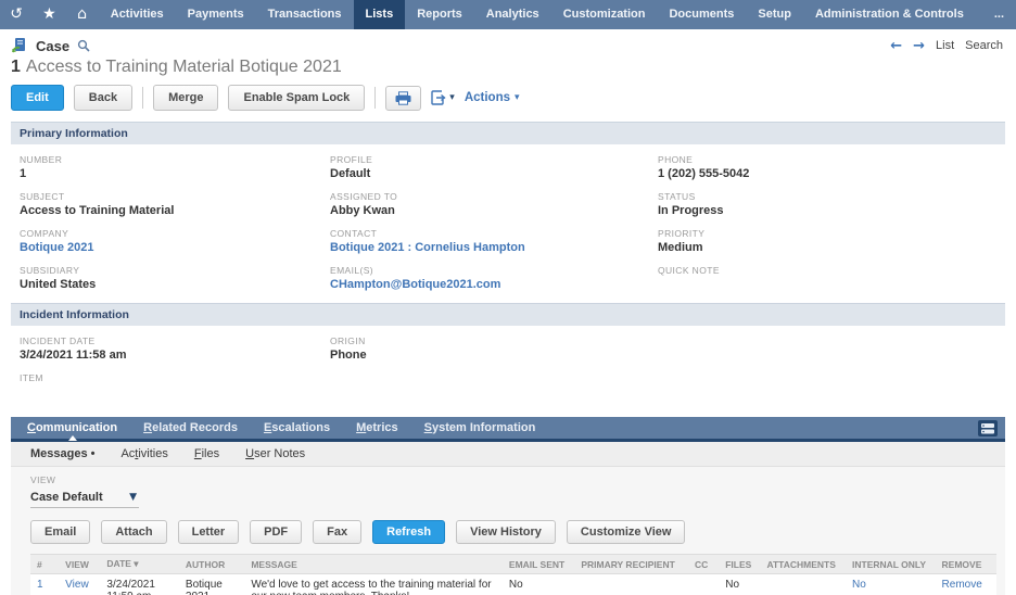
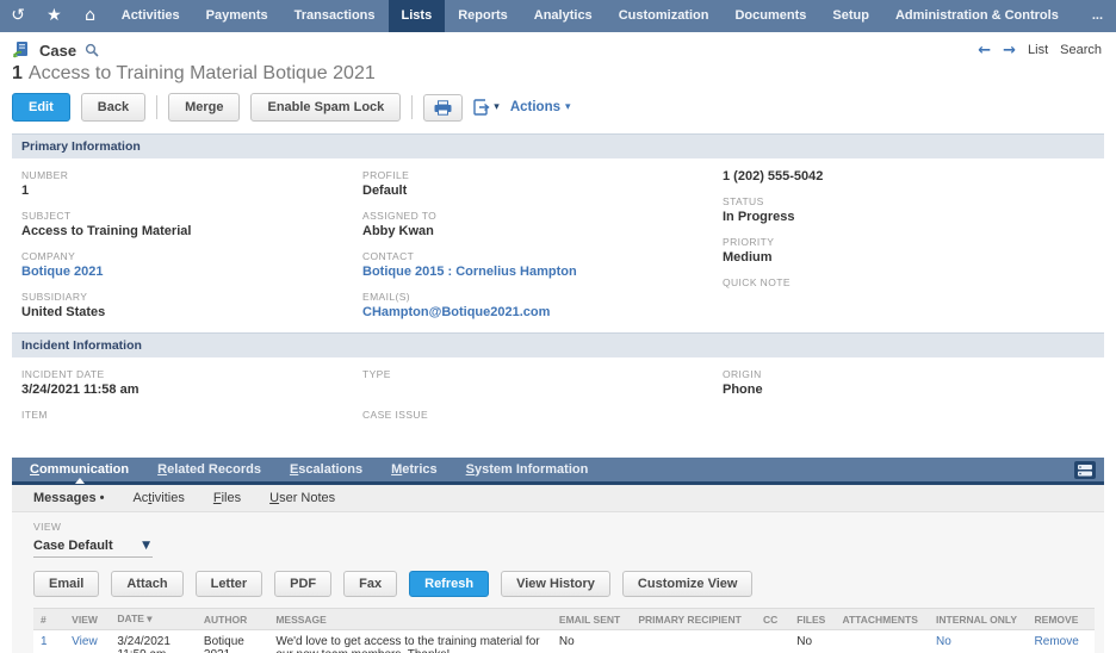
  ↺
  ★
  ⌂
  Activities
  Payments
  Transactions
  Lists
  Reports
  Analytics
  Customization
  Documents
  Setup
  Administration & Controls
  ...
  Case
  ←
  →
  List
  Search
  1 Access to Training Material Botique 2021
  Edit
  Back
  Merge
  Enable Spam Lock
  ▾
  Actions
  ▾
  Primary Information
  NUMBER
  1
  SUBJECT
  Access to Training Material
  COMPANY
  Botique 2021
  SUBSIDIARY
  United States
  PROFILE
  Default
  ASSIGNED TO
  Abby Kwan
  CONTACT
- Botique 2021 : Cornelius Hampton
+ Botique 2015 : Cornelius Hampton
  EMAIL(S)
  CHampton@Botique2021.com
- PHONE
  1 (202) 555-5042
  STATUS
  In Progress
  PRIORITY
  Medium
  QUICK NOTE
  Incident Information
  INCIDENT DATE
  3/24/2021 11:58 am
  ITEM
+ TYPE
+ CASE ISSUE
  ORIGIN
  Phone
  Communication
  Related Records
  Escalations
  Metrics
  System Information
  Messages •
  Activities
  Files
  User Notes
  VIEW
  Case Default
  ▼
  Email
  Attach
  Letter
  PDF
  Fax
  Refresh
  View History
  Customize View
  #	VIEW	DATE ▾	AUTHOR	MESSAGE	EMAIL SENT	PRIMARY RECIPIENT	CC	FILES	ATTACHMENTS	INTERNAL ONLY	REMOVE
